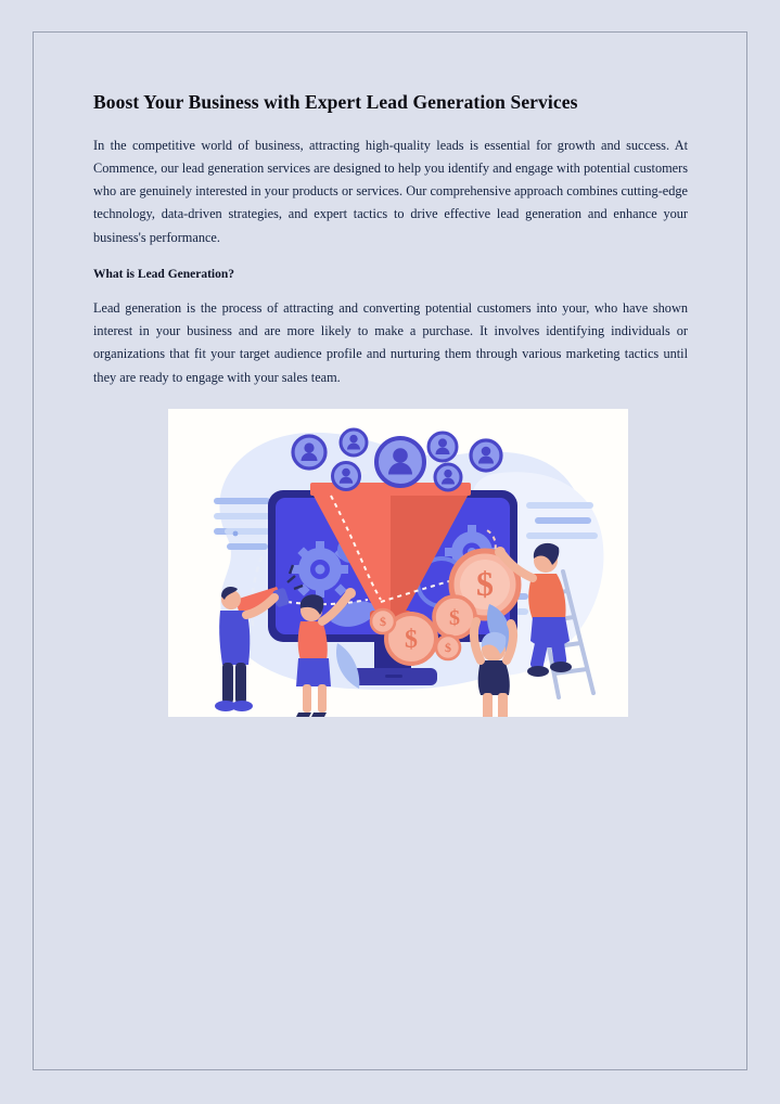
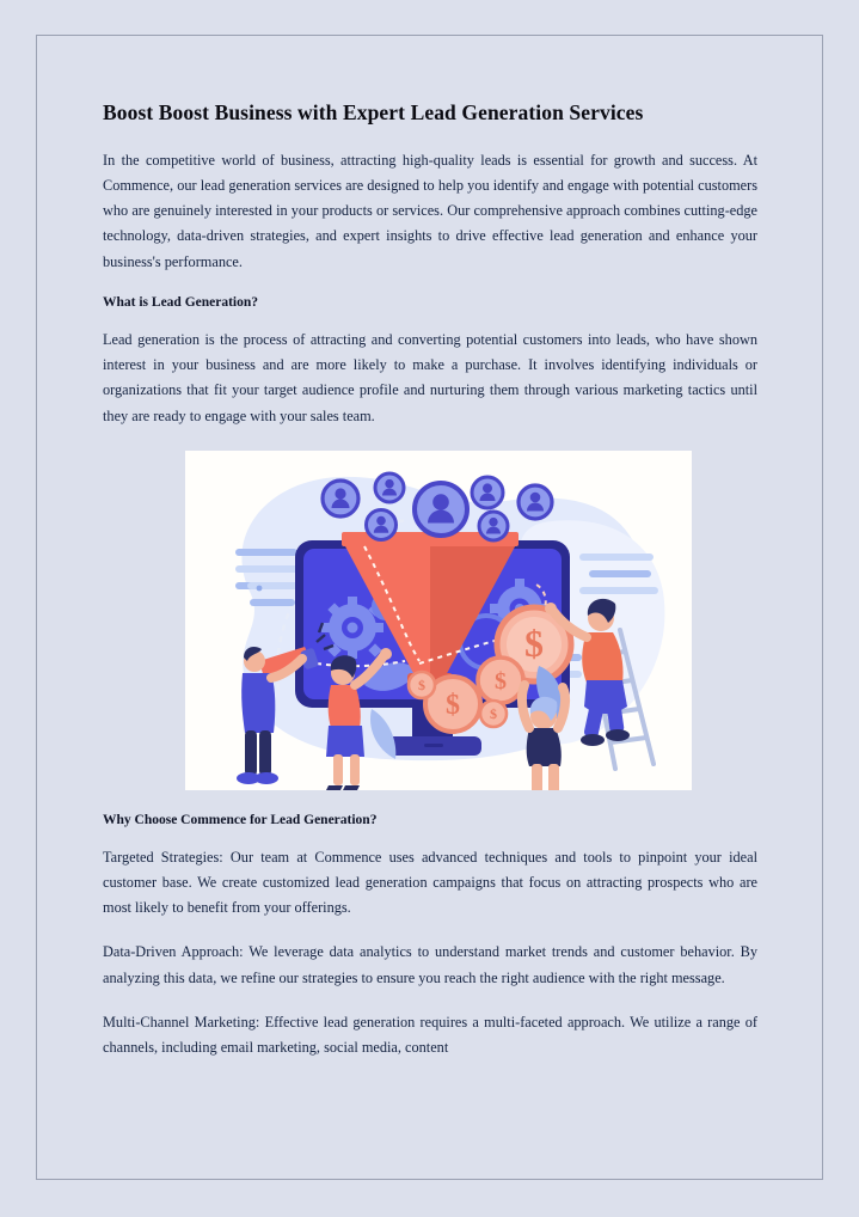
- Boost Your Business with Expert Lead Generation Services
+ Boost Boost Business with Expert Lead Generation Services
- In the competitive world of business, attracting high-quality leads is essential for growth and success. At Commence, our lead generation services are designed to help you identify and engage with potential customers who are genuinely interested in your products or services. Our comprehensive approach combines cutting-edge technology, data-driven strategies, and expert tactics to drive effective lead generation and enhance your business's performance.
+ In the competitive world of business, attracting high-quality leads is essential for growth and success. At Commence, our lead generation services are designed to help you identify and engage with potential customers who are genuinely interested in your products or services. Our comprehensive approach combines cutting-edge technology, data-driven strategies, and expert insights to drive effective lead generation and enhance your business's performance.
  What is Lead Generation?
- Lead generation is the process of attracting and converting potential customers into your, who have shown interest in your business and are more likely to make a purchase. It involves identifying individuals or organizations that fit your target audience profile and nurturing them through various marketing tactics until they are ready to engage with your sales team.
+ Lead generation is the process of attracting and converting potential customers into leads, who have shown interest in your business and are more likely to make a purchase. It involves identifying individuals or organizations that fit your target audience profile and nurturing them through various marketing tactics until they are ready to engage with your sales team.
  $
  $
  $
  $
  $
+ Why Choose Commence for Lead Generation?
+ Targeted Strategies: Our team at Commence uses advanced techniques and tools to pinpoint your ideal customer base. We create customized lead generation campaigns that focus on attracting prospects who are most likely to benefit from your offerings.
+ Data-Driven Approach: We leverage data analytics to understand market trends and customer behavior. By analyzing this data, we refine our strategies to ensure you reach the right audience with the right message.
+ Multi-Channel Marketing: Effective lead generation requires a multi-faceted approach. We utilize a range of channels, including email marketing, social media, content
